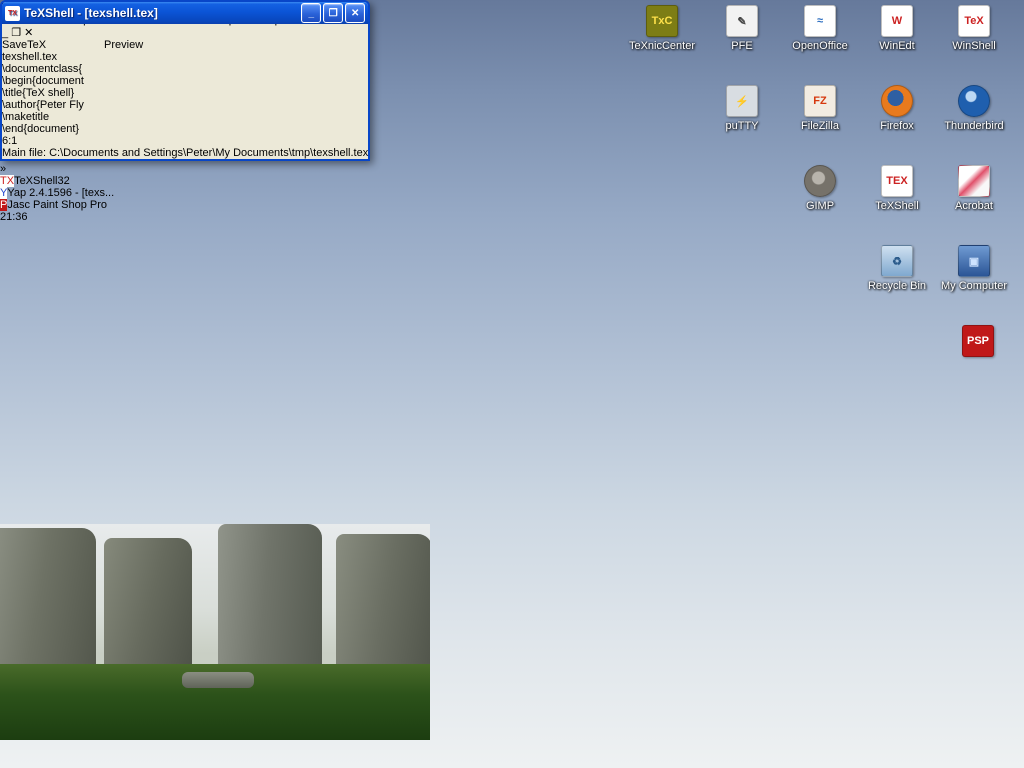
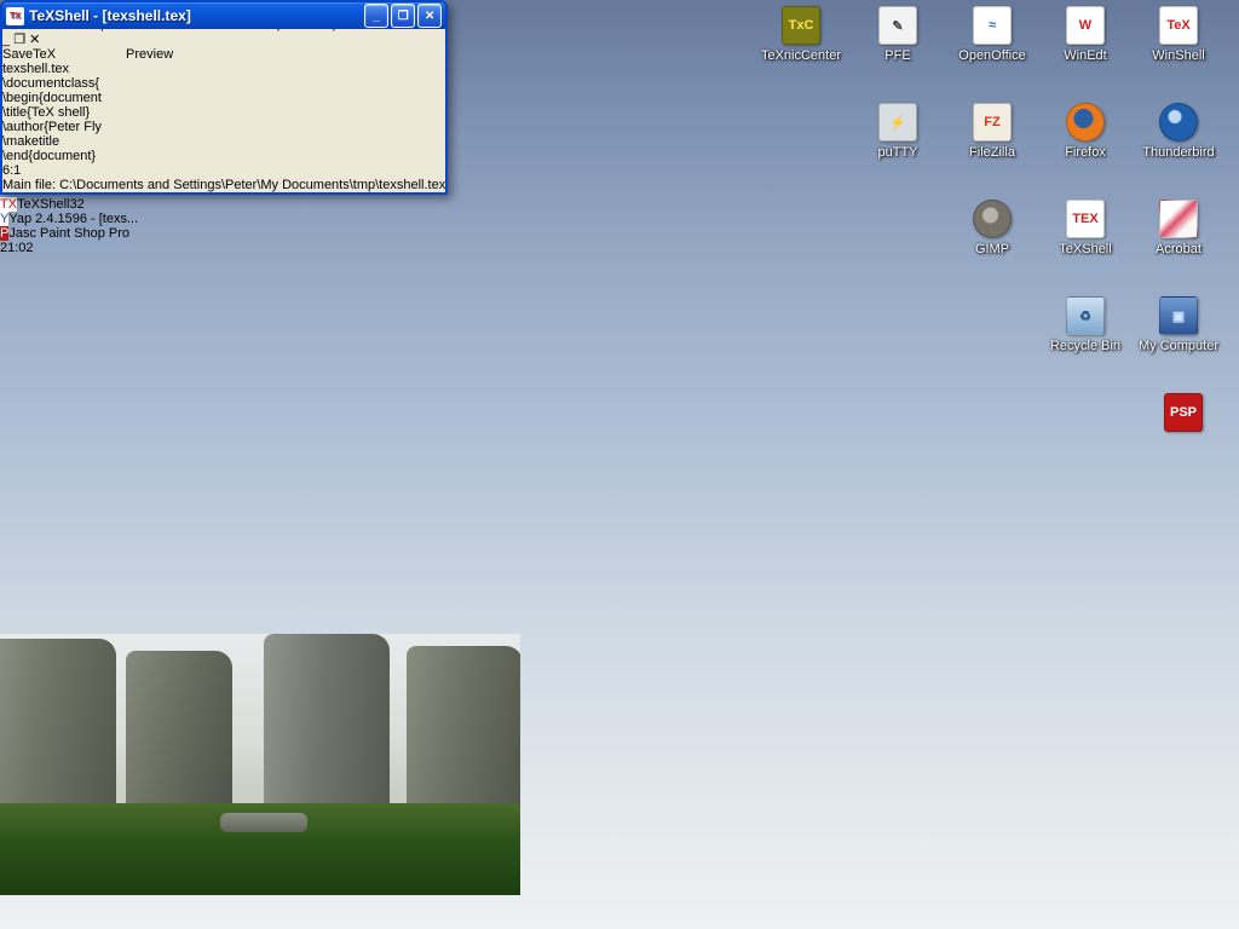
  TxC
  TeXnicCenter
  ✎
  PFE
  ≈
  OpenOffice
  W
  WinEdt
  TeX
  WinShell
  ⚡
  puTTY
  FZ
  FileZilla
  Firefox
  Thunderbird
  GIMP
  TEX
  TeXShell
  Acrobat
  ♻
  Recycle Bin
  ▣
  My Computer
  PSP
  TeXShell - [texshell.tex]
  _
  ❐
  ✕
  _ ❐ ✕
  SaveTeX Preview
  texshell.tex
  \documentclass{
  \begin{document
  \title{TeX shell}
  \author{Peter Fly
  \maketitle
  \end{document}
  6:1
  Main file: C:\Documents and Settings\Peter\My Documents\tmp\texshell.tex
- »
  TXTeXShell32
  YYap 2.4.1596 - [texs...
  PJasc Paint Shop Pro
- 21:36
+ 21:02
